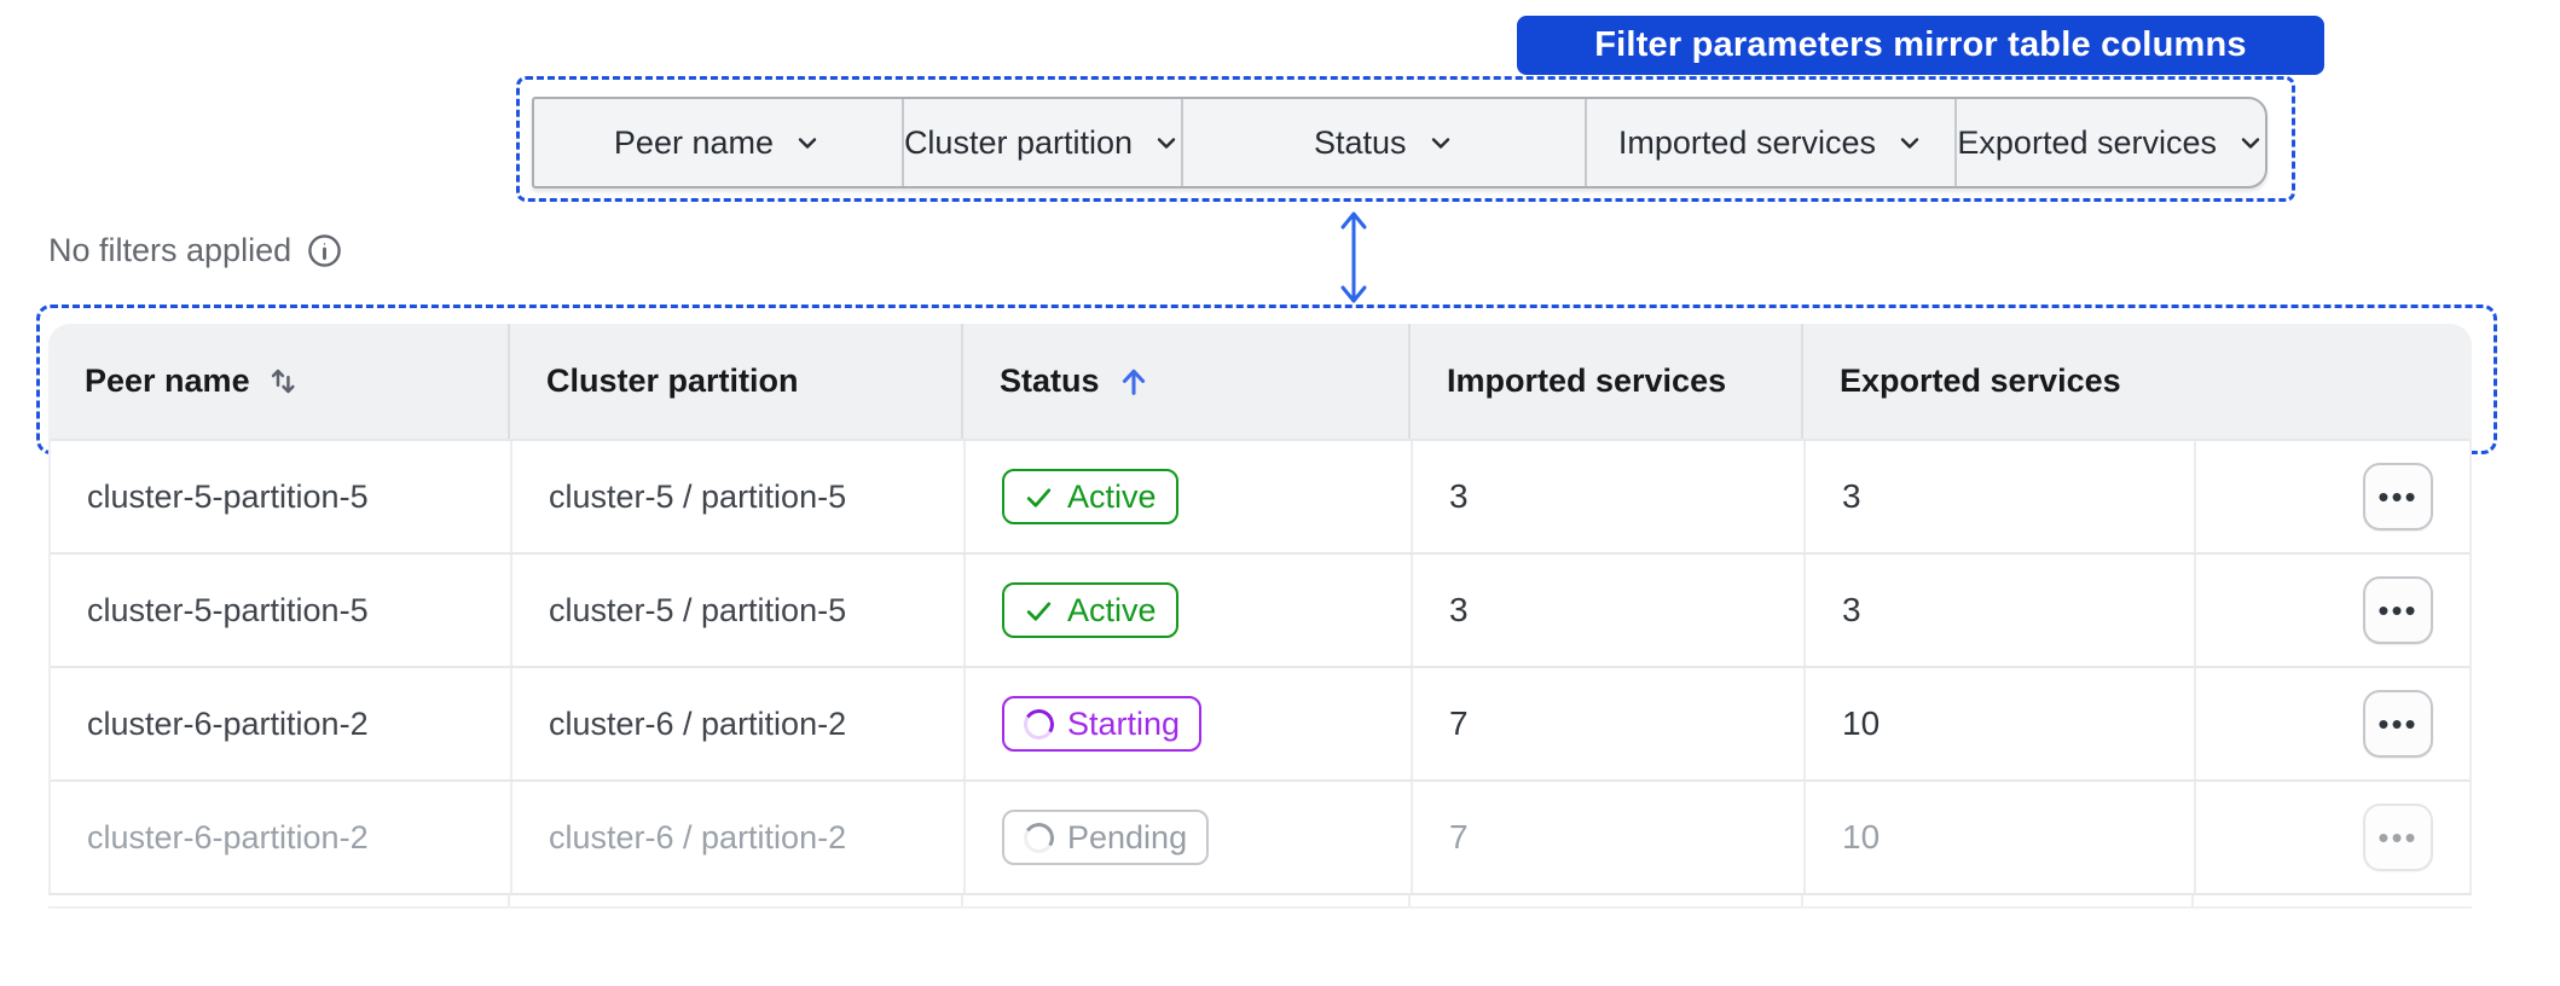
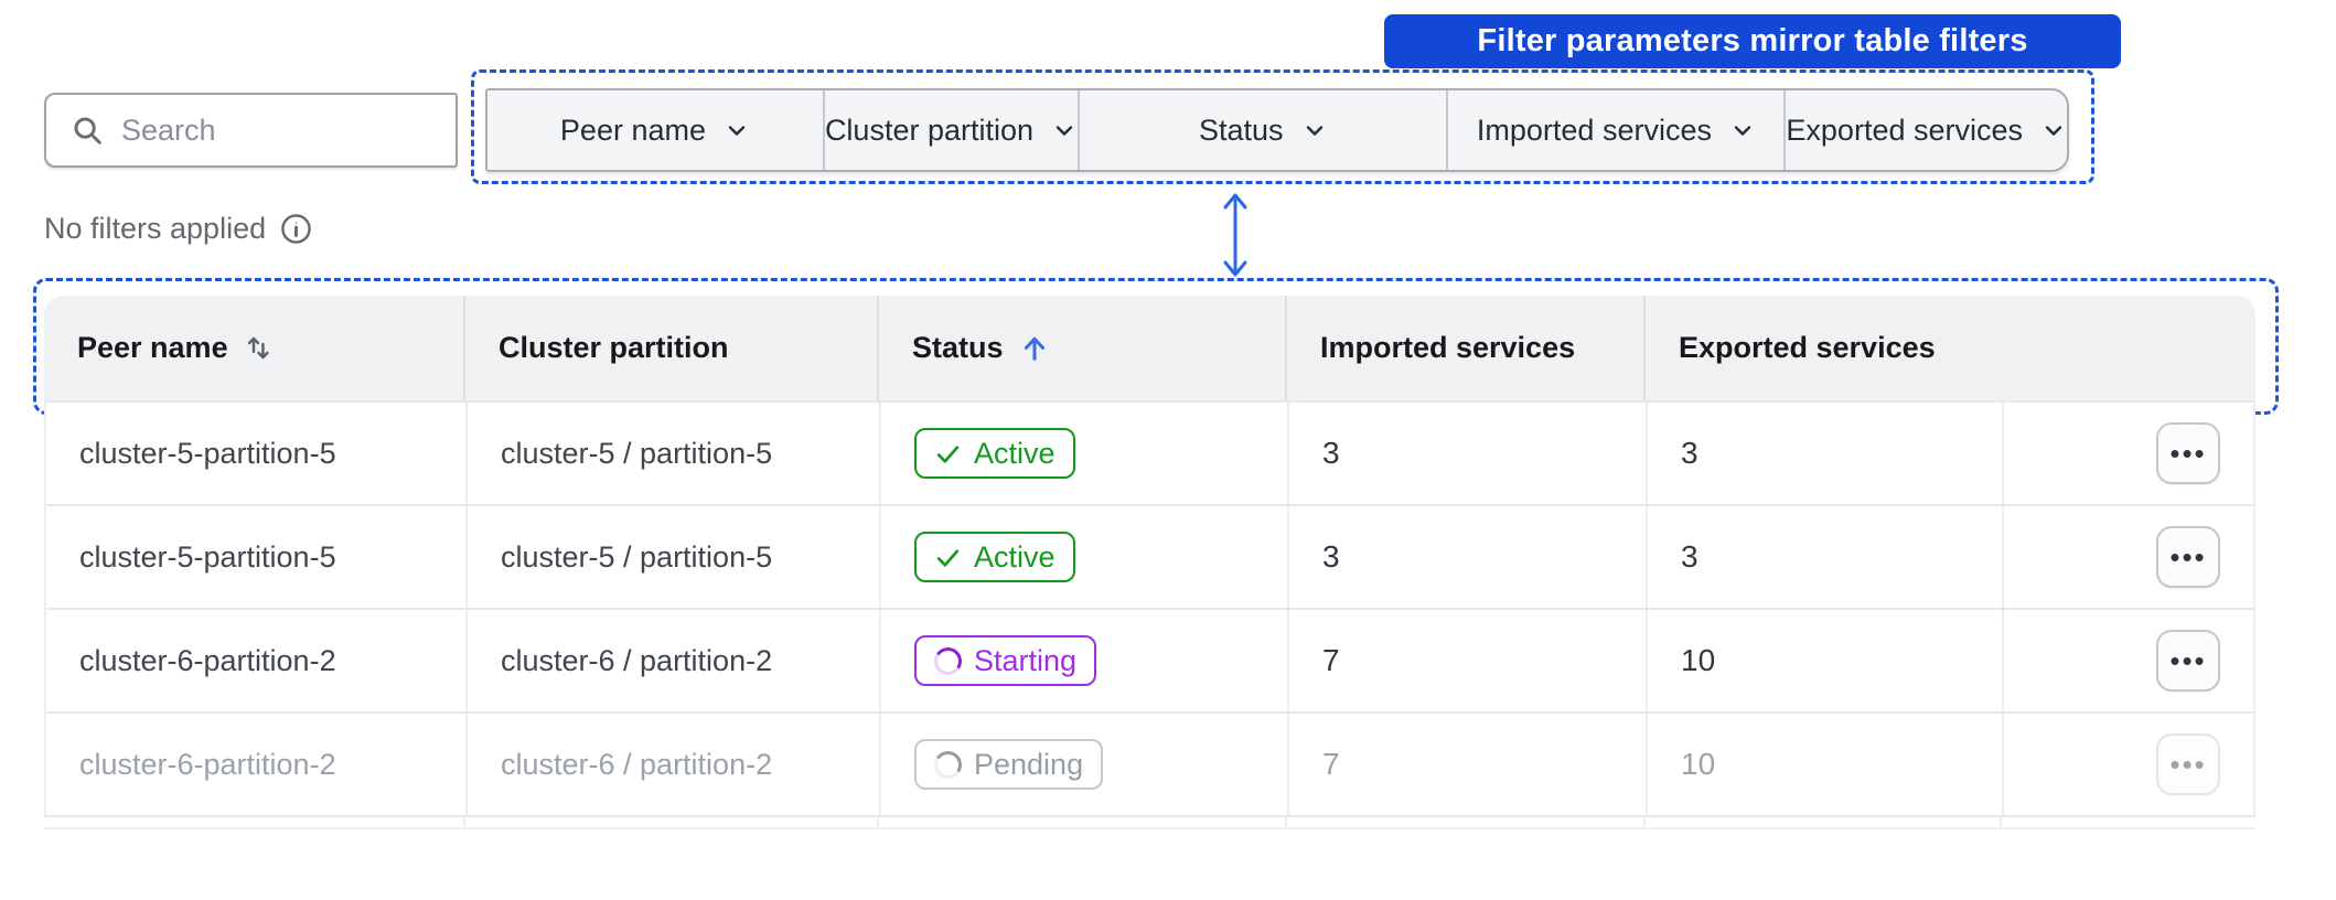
- Filter parameters mirror table columns
+ Filter parameters mirror table filters
+ Search
  Peer name
  Cluster partition
  Status
  Imported services
  Exported services
  No filters applied
  Peer name
  Cluster partition
  Status
  Imported services
  Exported services
  cluster-5-partition-5
  cluster-5 / partition-5
  Active
  3
  3
  •••
  cluster-5-partition-5
  cluster-5 / partition-5
  Active
  3
  3
  •••
  cluster-6-partition-2
  cluster-6 / partition-2
  Starting
  7
  10
  •••
  cluster-6-partition-2
  cluster-6 / partition-2
  Pending
  7
  10
  •••
